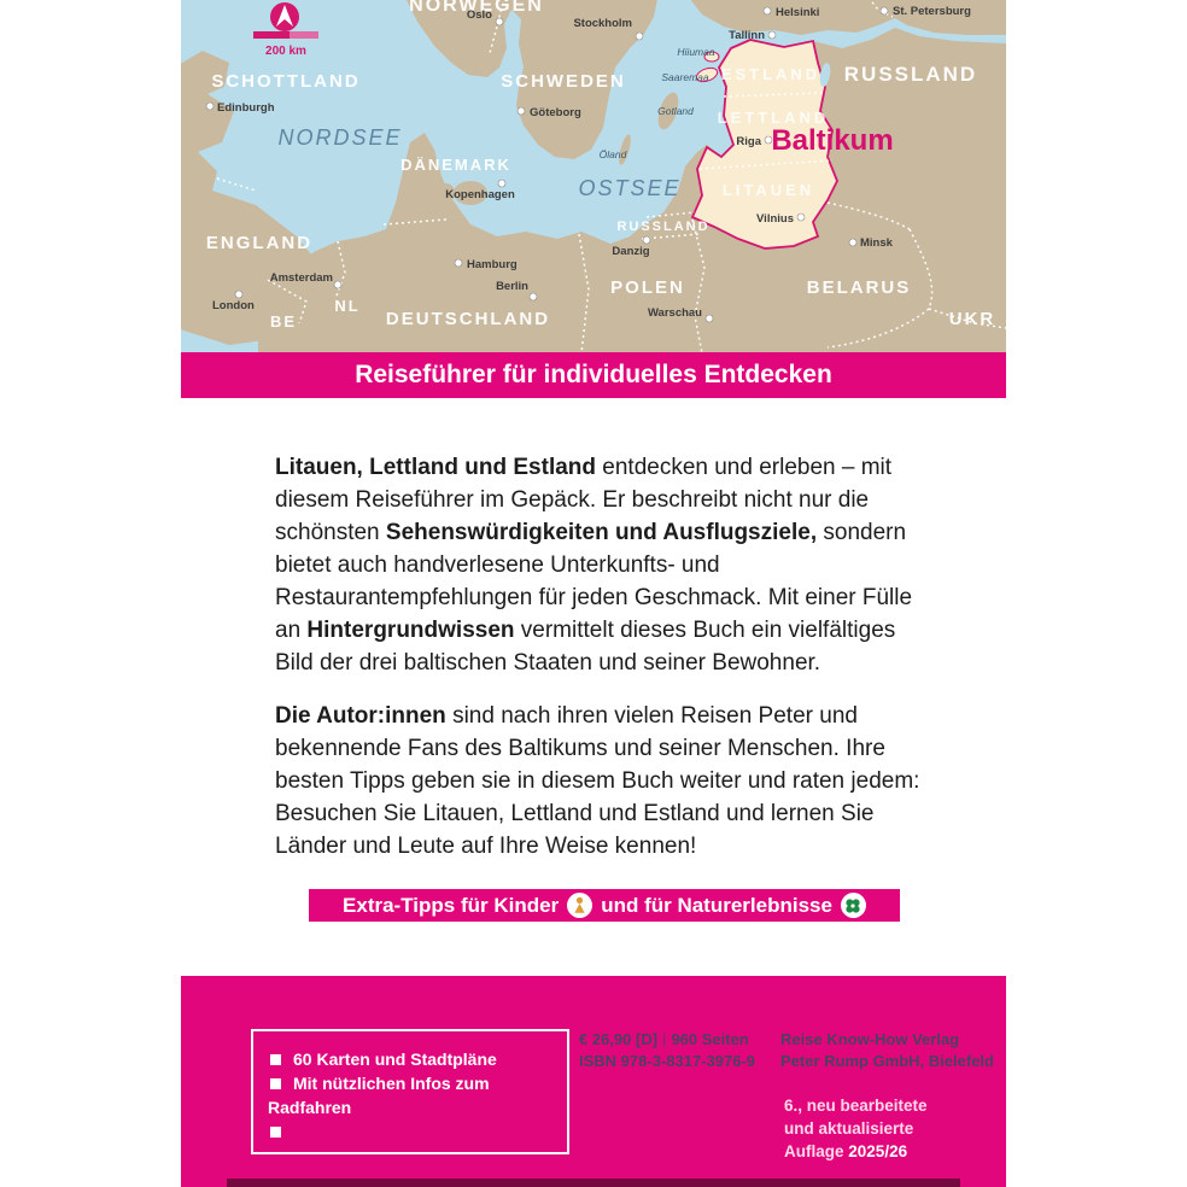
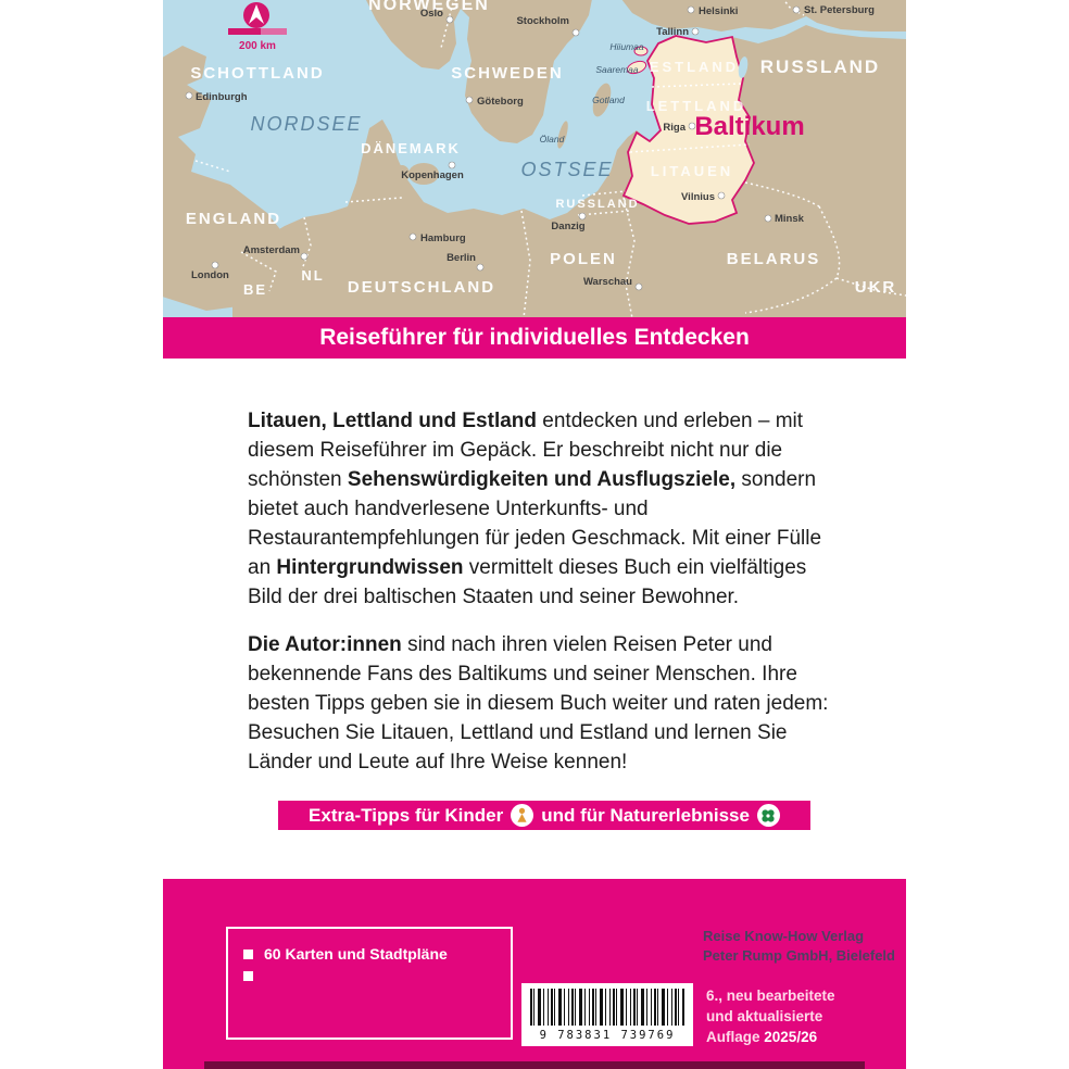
  200 km
  NORDSEE
  OSTSEE
  SCHOTTLAND
  NORWEGEN
  SCHWEDEN
  DÄNEMARK
  ENGLAND
  NL
  BE
  DEUTSCHLAND
  POLEN
  BELARUS
  UKR
  RUSSLAND
  RUSSLAND
  ESTLAND
  LETTLAND
  LITAUEN
  Baltikum
  Hiiumaa
  Saaremaa
  Gotland
  Öland
  Edinburgh
  London
  Amsterdam
  Oslo
  Stockholm
  Göteborg
  Kopenhagen
  Hamburg
  Berlin
  Danzig
  Warschau
  Helsinki
  St. Petersburg
  Tallinn
  Riga
  Vilnius
  Minsk
  Reiseführer für individuelles Entdecken
  Litauen, Lettland und Estland entdecken und erleben – mit diesem Reiseführer im Gepäck. Er beschreibt nicht nur die schönsten Sehenswürdigkeiten und Ausflugsziele, sondern bietet auch handverlesene Unterkunfts- und Restaurantempfehlungen für jeden Geschmack. Mit einer Fülle an Hintergrundwissen vermittelt dieses Buch ein vielfältiges Bild der drei baltischen Staaten und seiner Bewohner.
  Die Autor:innen sind nach ihren vielen Reisen Peter und bekennende Fans des Baltikums und seiner Menschen. Ihre besten Tipps geben sie in diesem Buch weiter und raten jedem: Besuchen Sie Litauen, Lettland und Estland und lernen Sie Länder und Leute auf Ihre Weise kennen!
  Extra-Tipps für Kinder
  und für Naturerlebnisse
  60 Karten und Stadtpläne
- Mit nützlichen Infos zum Radfahren
- € 26,90 [D] | 960 Seiten
- ISBN 978-3-8317-3976-9
  Reise Know-How Verlag
  Peter Rump GmbH, Bielefeld
+ 9 783831 739769
  6., neu bearbeitete
  und aktualisierte
  Auflage 2025/26
